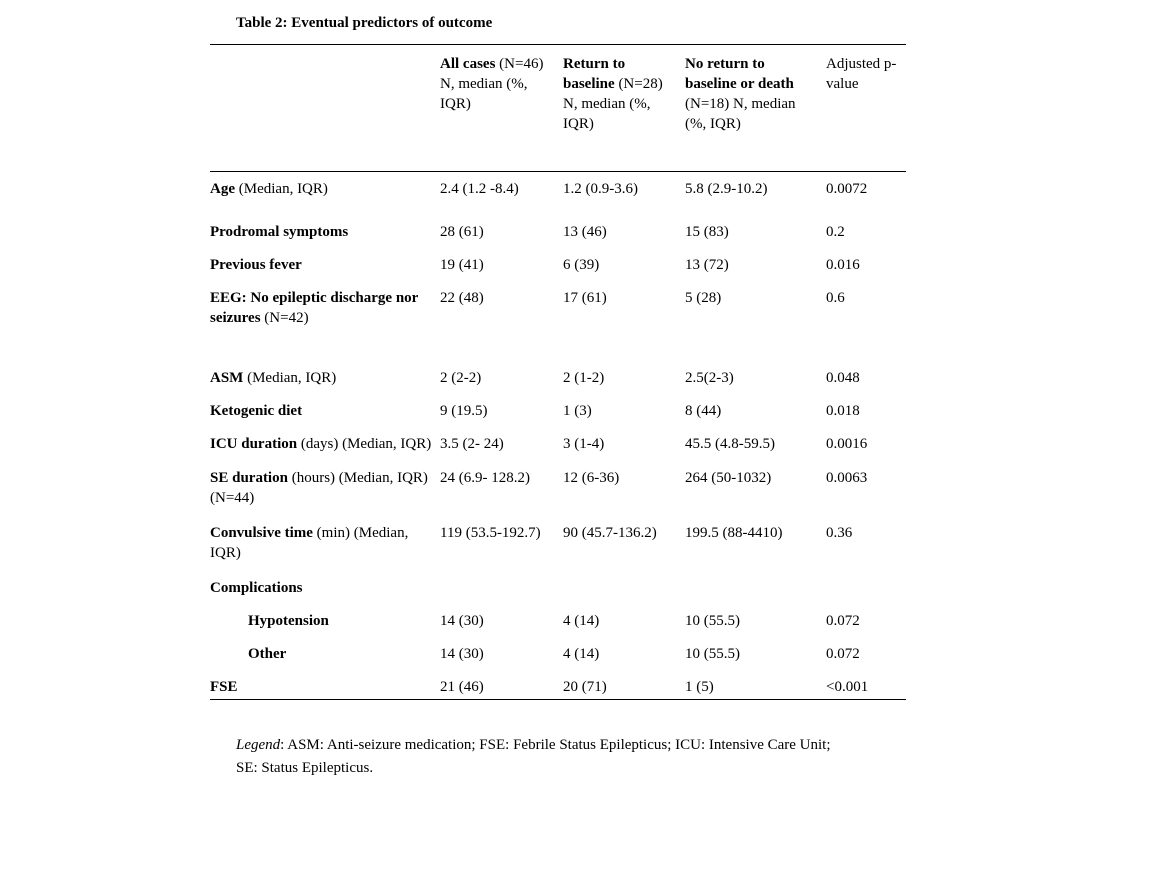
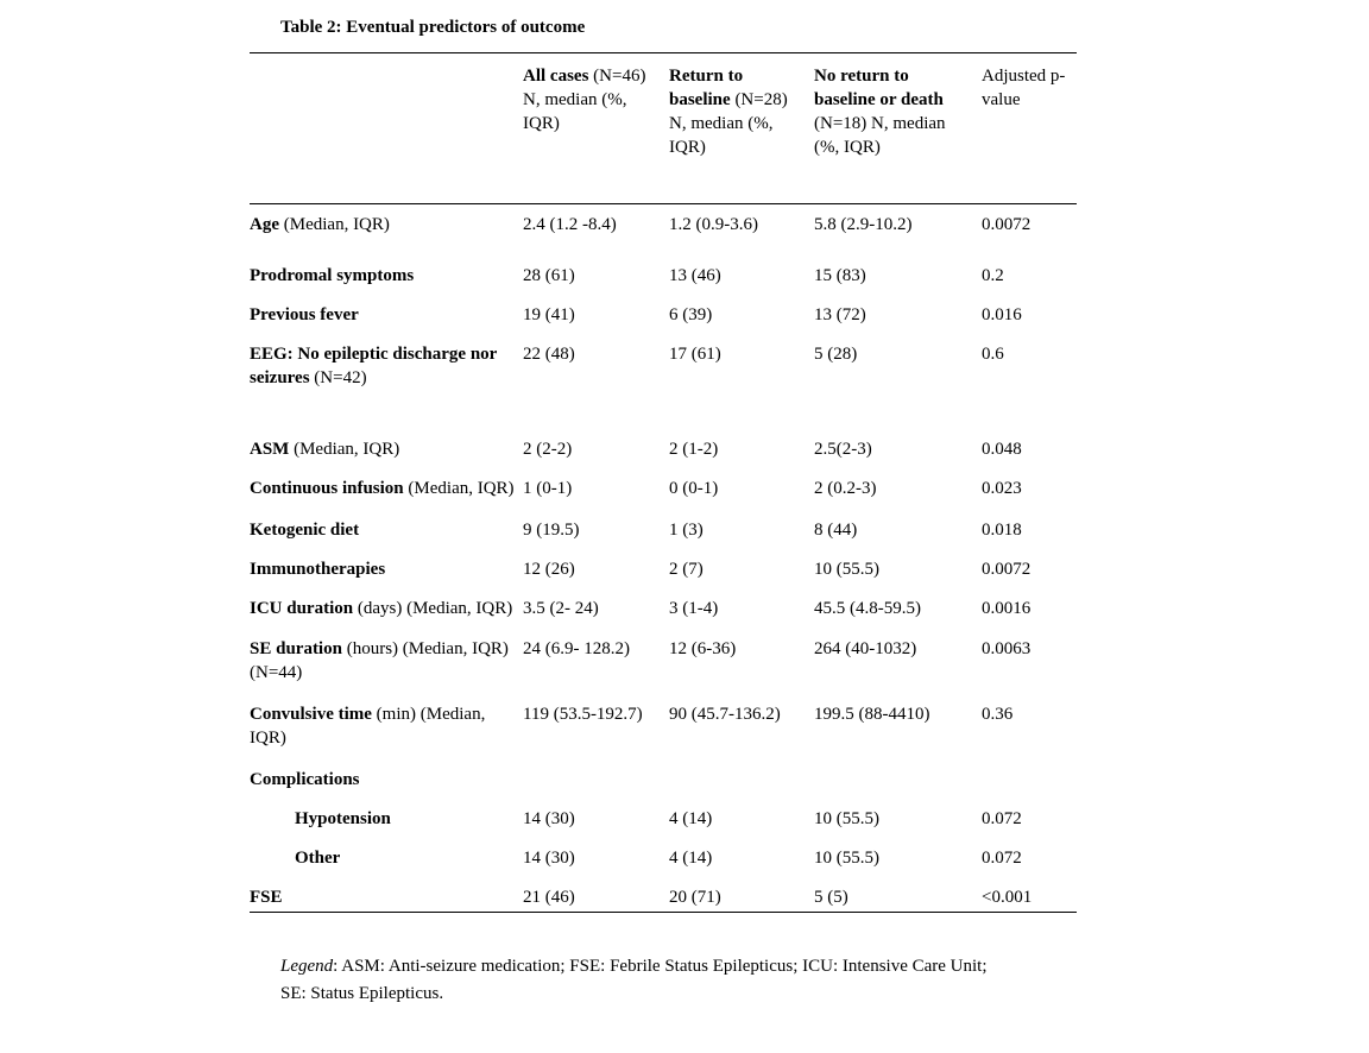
  Table 2: Eventual predictors of outcome
  	All cases (N=46) N, median (%, IQR)	Return to baseline (N=28) N, median (%, IQR)	No return to baseline or death (N=18) N, median (%, IQR)	Adjusted p-value
  Age (Median, IQR)	2.4 (1.2 -8.4)	1.2 (0.9-3.6)	5.8 (2.9-10.2)	0.0072
  Prodromal symptoms	28 (61)	13 (46)	15 (83)	0.2
  Previous fever	19 (41)	6 (39)	13 (72)	0.016
  EEG: No epileptic discharge nor seizures (N=42)	22 (48)	17 (61)	5 (28)	0.6
  ASM (Median, IQR)	2 (2-2)	2 (1-2)	2.5(2-3)	0.048
+ Continuous infusion (Median, IQR)	1 (0-1)	0 (0-1)	2 (0.2-3)	0.023
  Ketogenic diet	9 (19.5)	1 (3)	8 (44)	0.018
+ Immunotherapies	12 (26)	2 (7)	10 (55.5)	0.0072
  ICU duration (days) (Median, IQR)	3.5 (2- 24)	3 (1-4)	45.5 (4.8-59.5)	0.0016
- SE duration (hours) (Median, IQR) (N=44)	24 (6.9- 128.2)	12 (6-36)	264 (50-1032)	0.0063
+ SE duration (hours) (Median, IQR) (N=44)	24 (6.9- 128.2)	12 (6-36)	264 (40-1032)	0.0063
  Convulsive time (min) (Median, IQR)	119 (53.5-192.7)	90 (45.7-136.2)	199.5 (88-4410)	0.36
  Complications
  Hypotension	14 (30)	4 (14)	10 (55.5)	0.072
  Other	14 (30)	4 (14)	10 (55.5)	0.072
- FSE	21 (46)	20 (71)	1 (5)	<0.001
+ FSE	21 (46)	20 (71)	5 (5)	<0.001
  Legend: ASM: Anti-seizure medication; FSE: Febrile Status Epilepticus; ICU: Intensive Care Unit; SE: Status Epilepticus.
